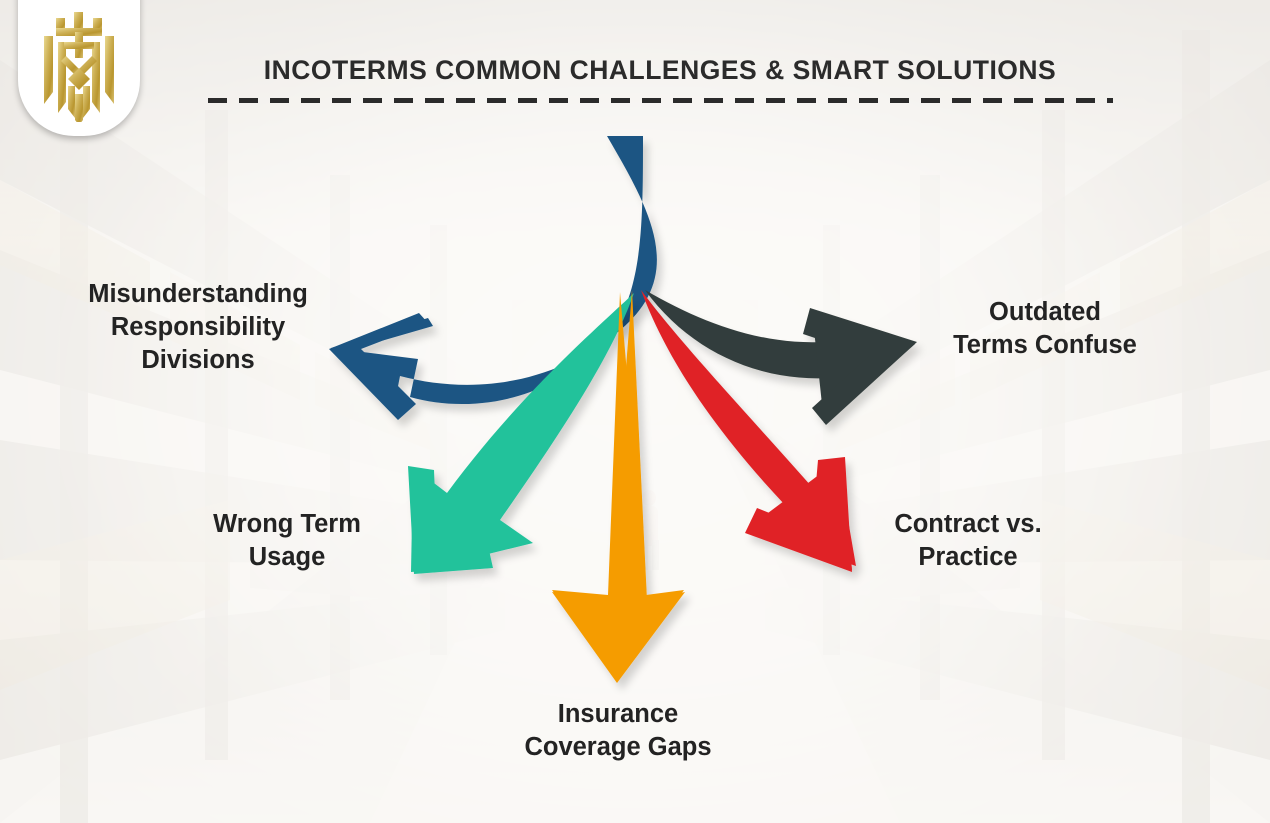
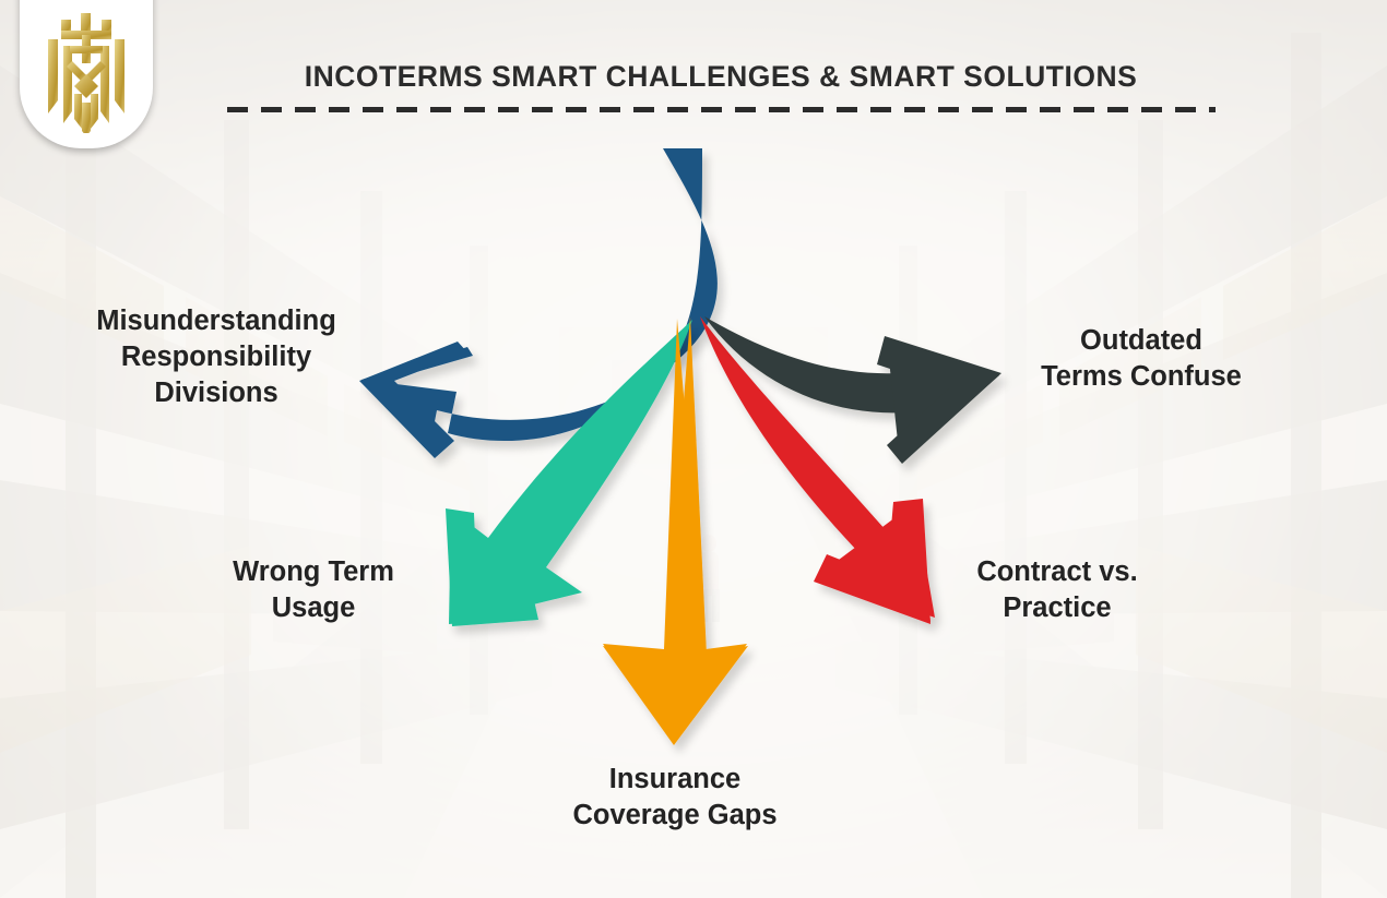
- INCOTERMS COMMON CHALLENGES & SMART SOLUTIONS
+ INCOTERMS SMART CHALLENGES & SMART SOLUTIONS
  Misunderstanding
  Responsibility
  Divisions
  Outdated
  Terms Confuse
  Wrong Term
  Usage
  Contract vs.
  Practice
  Insurance
  Coverage Gaps
